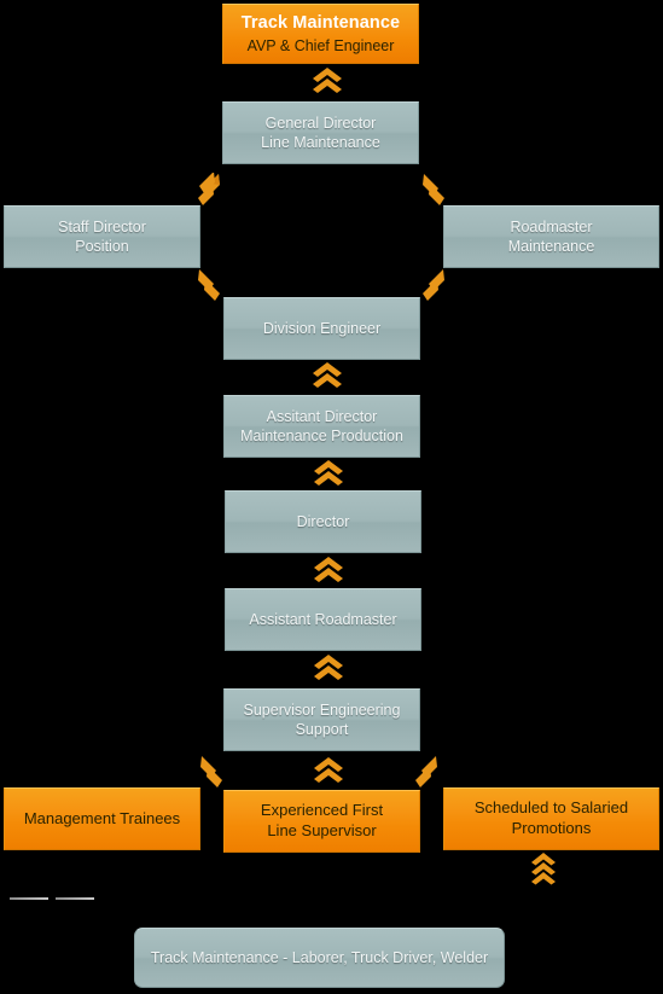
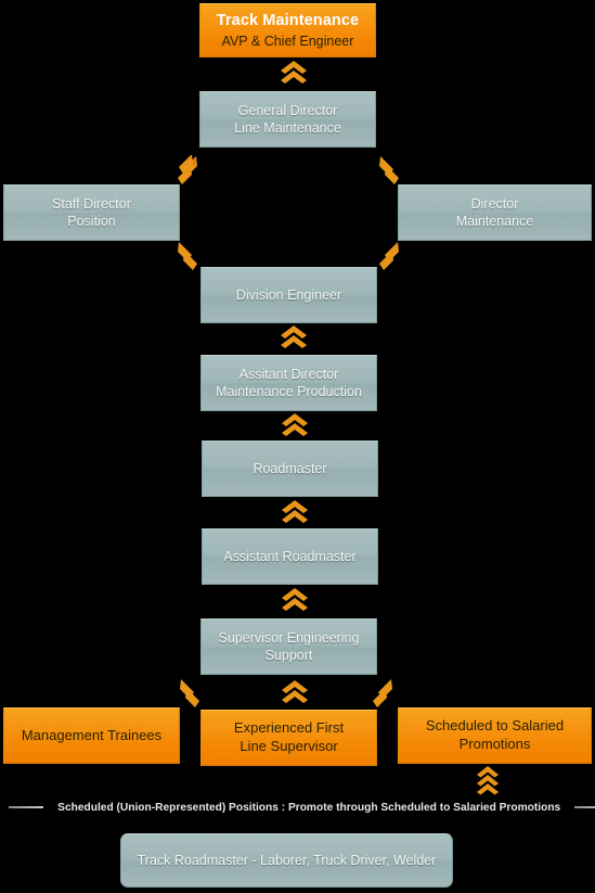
  Track Maintenance
  AVP & Chief Engineer
  General Director
  Line Maintenance
  Staff Director
  Position
- Roadmaster
+ Director
  Maintenance
  Division Engineer
  Assitant Director
  Maintenance Production
- Director
+ Roadmaster
  Assistant Roadmaster
  Supervisor Engineering
  Support
  Management Trainees
  Experienced First
  Line Supervisor
  Scheduled to Salaried
  Promotions
+ Scheduled (Union-Represented) Positions : Promote through Scheduled to Salaried Promotions
- Track Maintenance - Laborer, Truck Driver, Welder
+ Track Roadmaster - Laborer, Truck Driver, Welder
